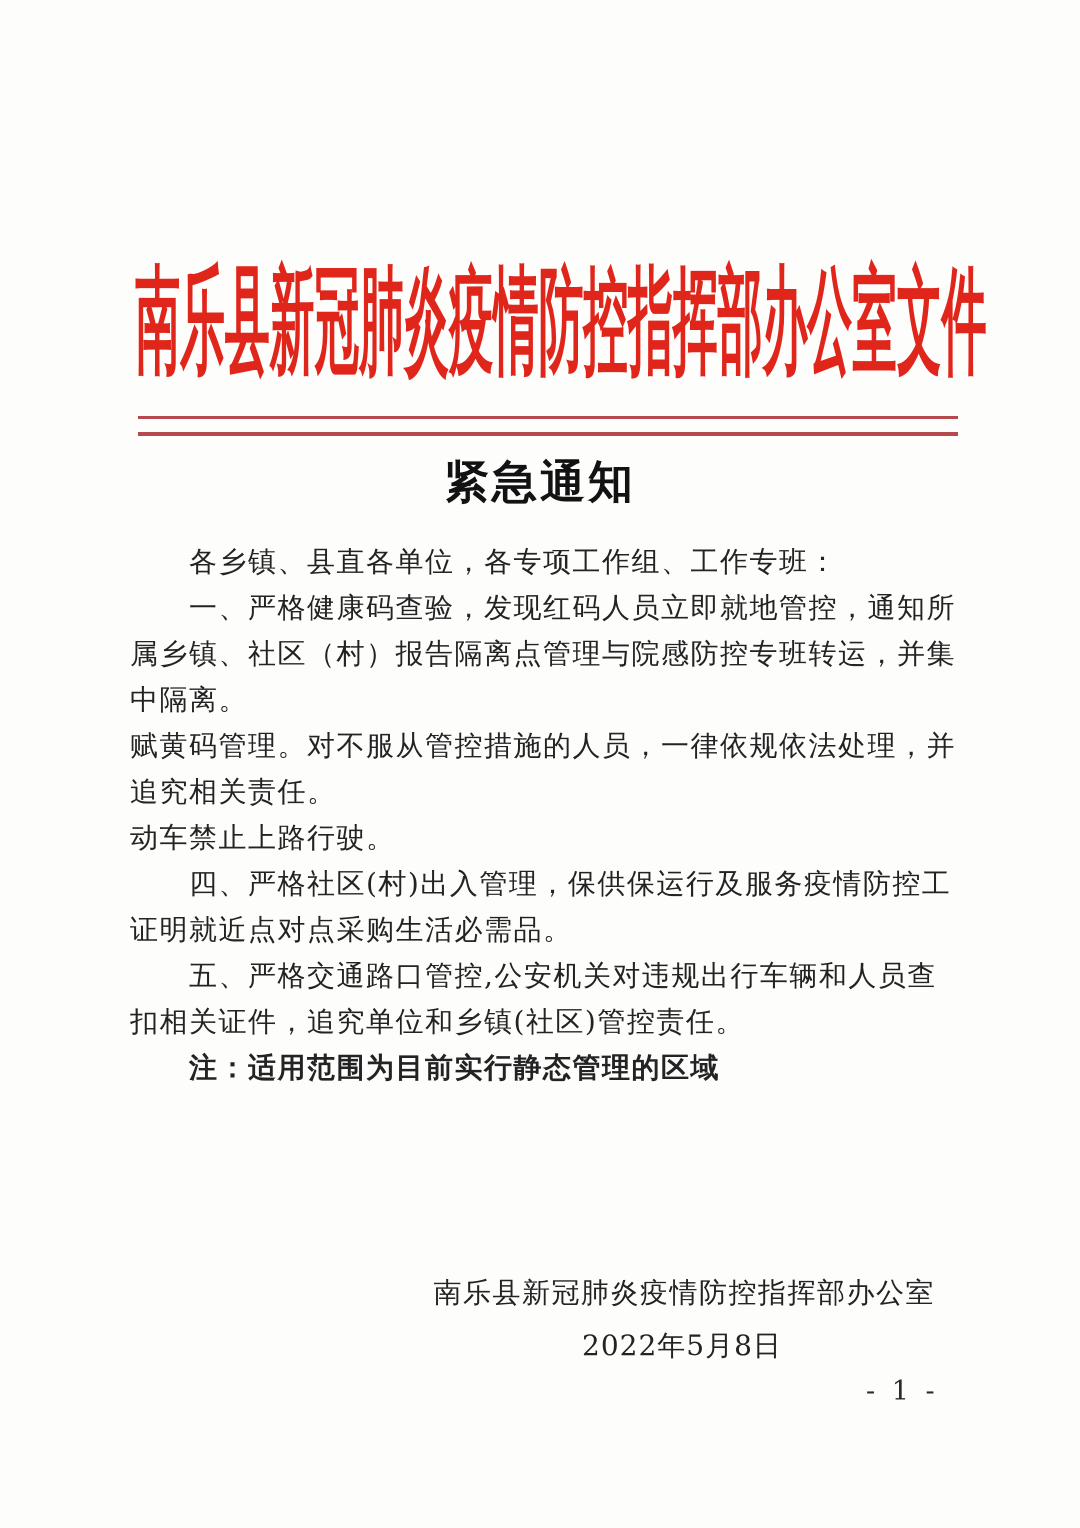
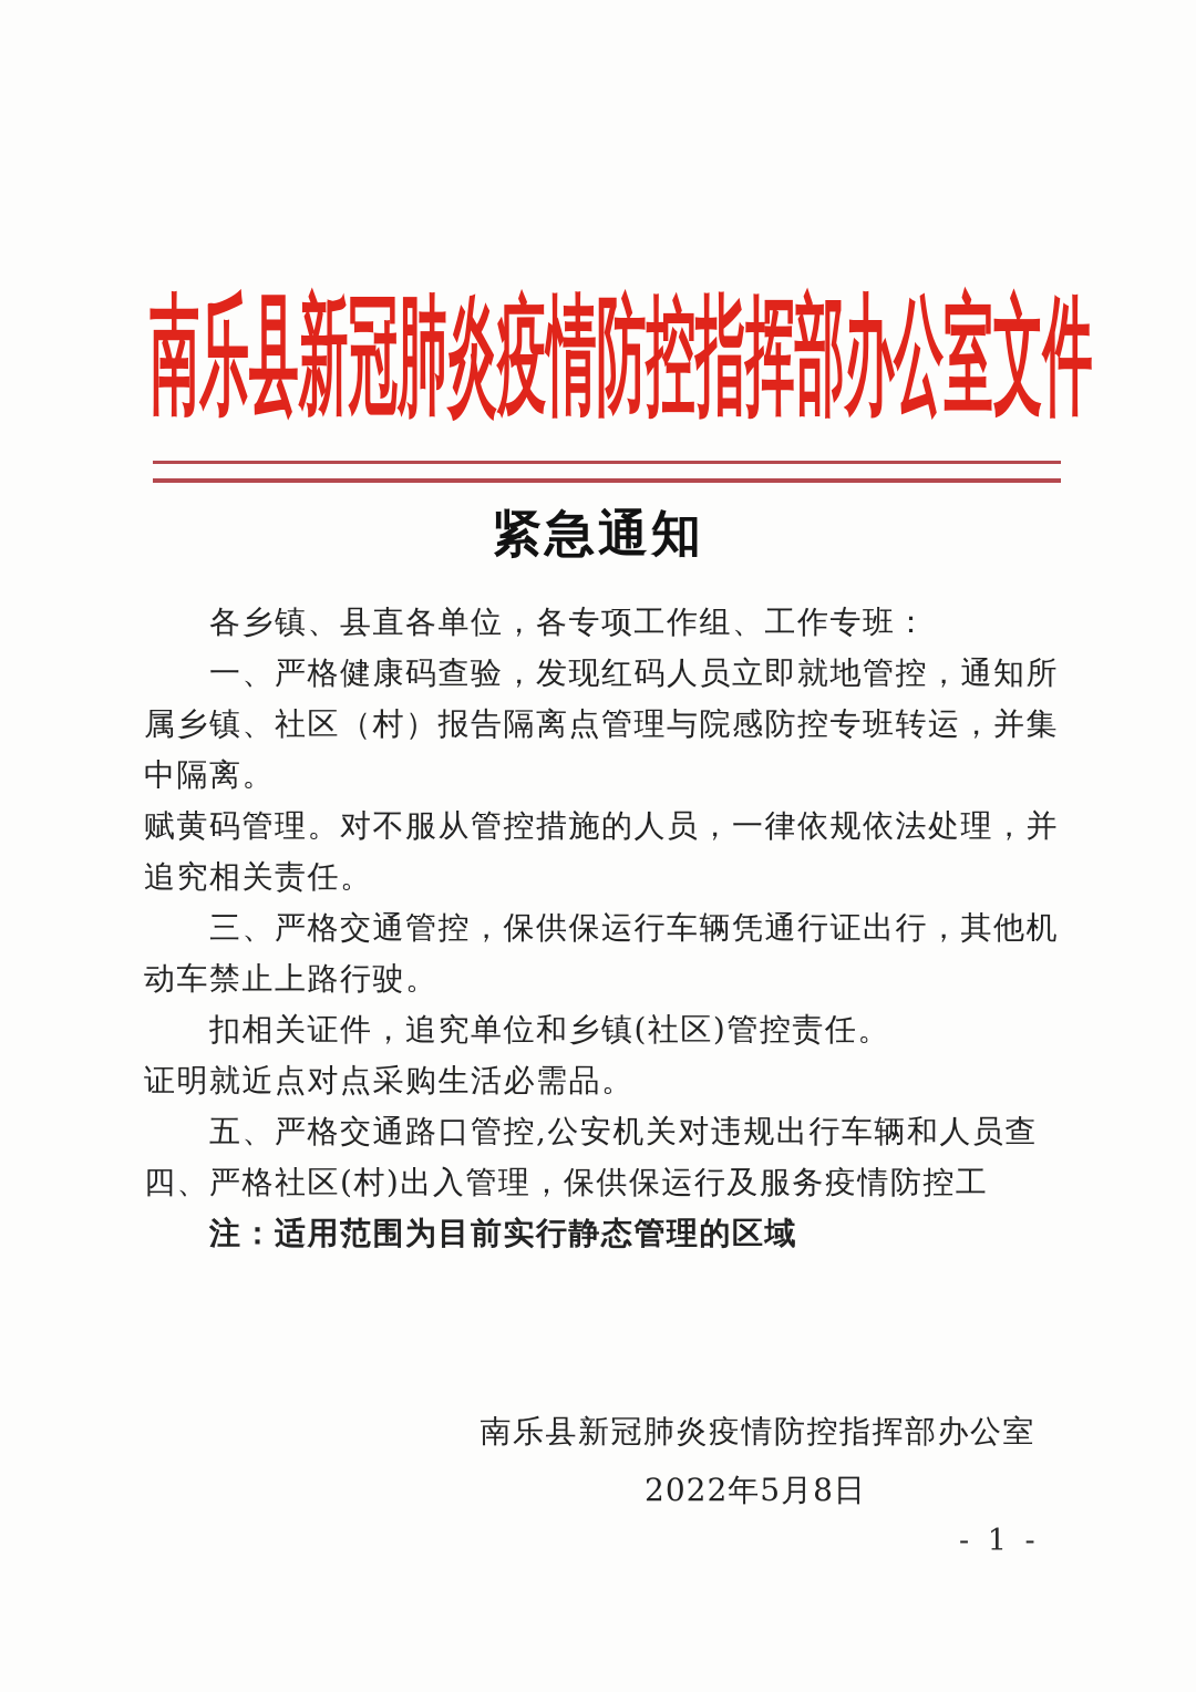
  南乐县新冠肺炎疫情防控指挥部办公室文件
  紧急通知
  各乡镇、县直各单位，各专项工作组、工作专班：
  一、严格健康码查验，发现红码人员立即就地管控，通知所
  属乡镇、社区（村）报告隔离点管理与院感防控专班转运，并集
  中隔离。
  赋黄码管理。对不服从管控措施的人员，一律依规依法处理，并
  追究相关责任。
+ 三、严格交通管控，保供保运行车辆凭通行证出行，其他机
  动车禁止上路行驶。
- 四、严格社区(村)出入管理，保供保运行及服务疫情防控工
+ 扣相关证件，追究单位和乡镇(社区)管控责任。
  证明就近点对点采购生活必需品。
  五、严格交通路口管控,公安机关对违规出行车辆和人员查
- 扣相关证件，追究单位和乡镇(社区)管控责任。
+ 四、严格社区(村)出入管理，保供保运行及服务疫情防控工
  注：适用范围为目前实行静态管理的区域
  南乐县新冠肺炎疫情防控指挥部办公室
  2022年5月8日
  - 1 -
